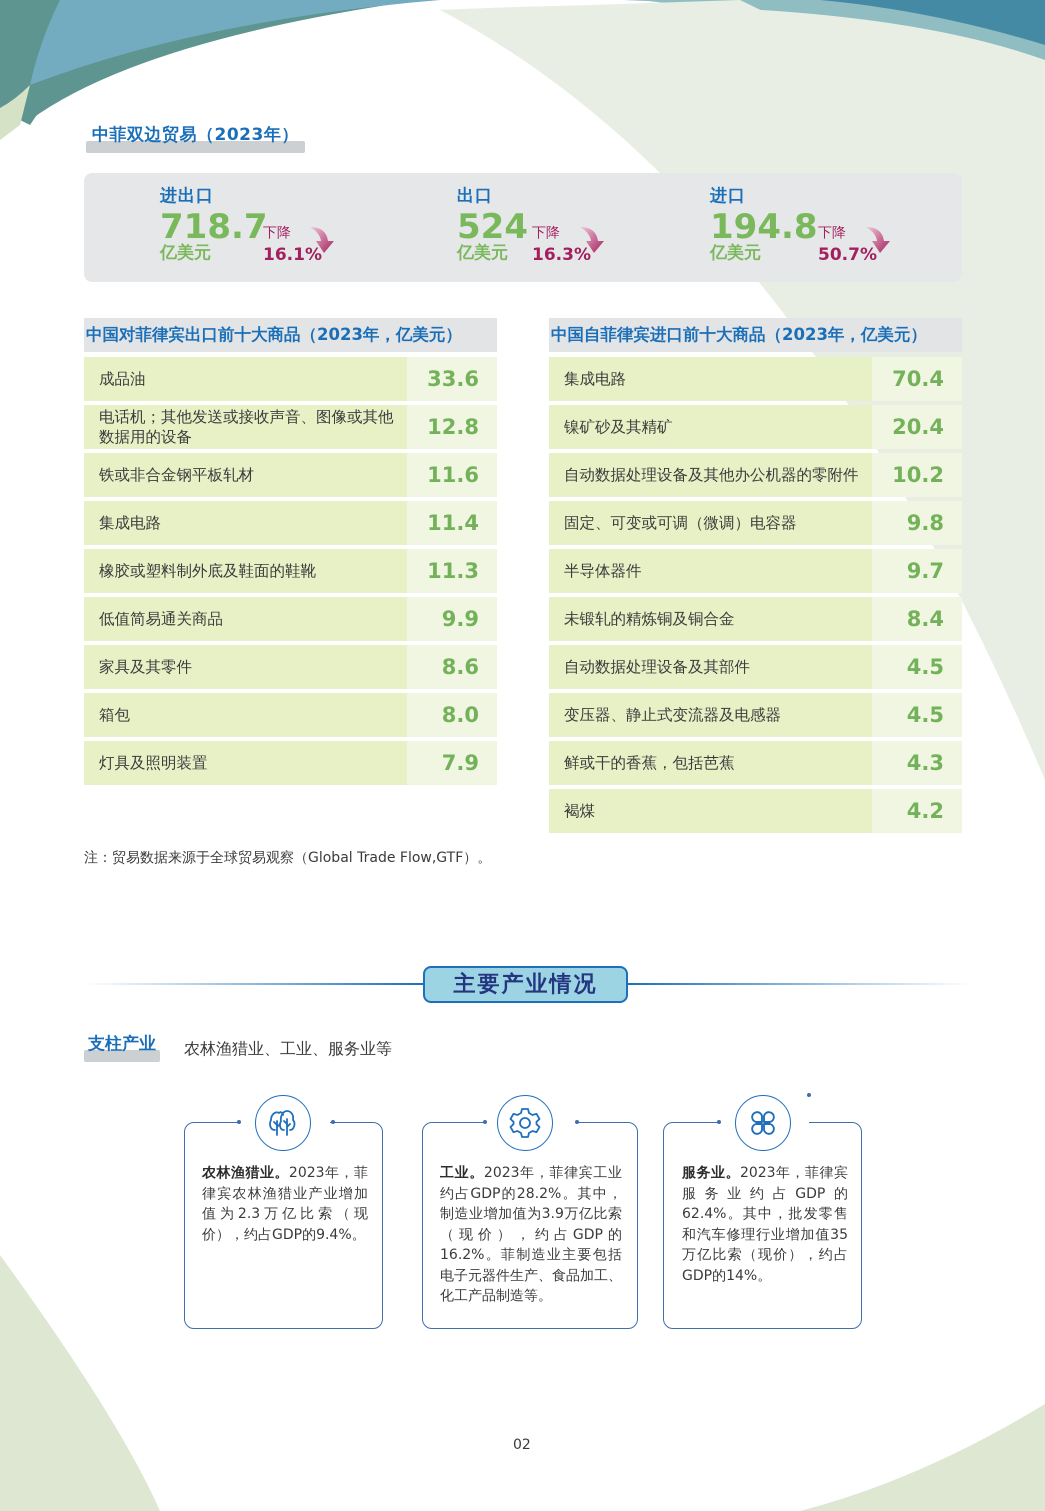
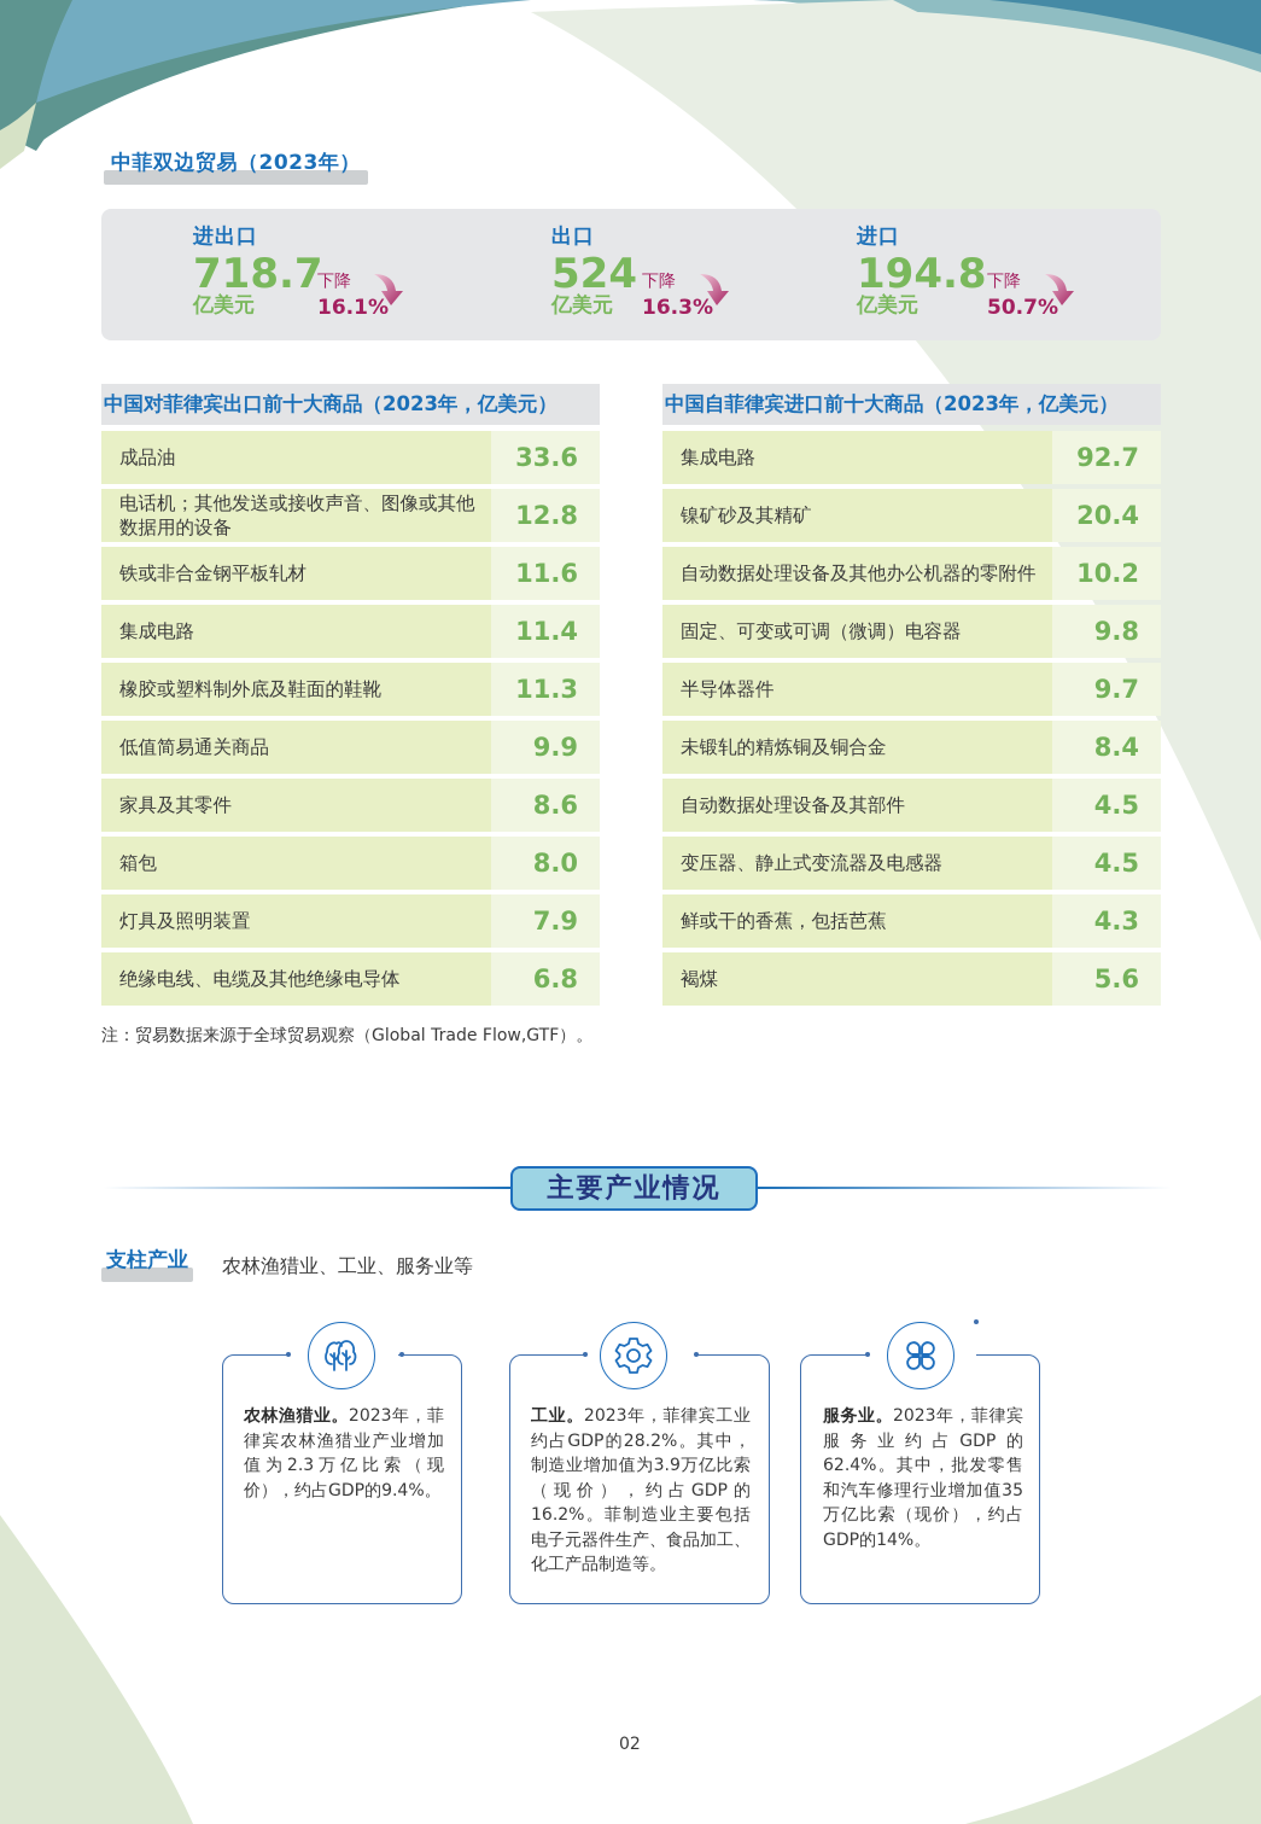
  中菲双边贸易（2023年）
  进出口
  718.7
  亿美元
  下降
  16.1%
  出口
  524
  亿美元
  下降
  16.3%
  进口
  194.8
  亿美元
  下降
  50.7%
  中国对菲律宾出口前十大商品（2023年，亿美元）
  成品油
  33.6
  电话机；其他发送或接收声音、图像或其他数据用的设备
  12.8
  铁或非合金钢平板轧材
  11.6
  集成电路
  11.4
  橡胶或塑料制外底及鞋面的鞋靴
  11.3
  低值简易通关商品
  9.9
  家具及其零件
  8.6
  箱包
  8.0
  灯具及照明装置
  7.9
+ 绝缘电线、电缆及其他绝缘电导体
+ 6.8
  中国自菲律宾进口前十大商品（2023年，亿美元）
  集成电路
- 70.4
+ 92.7
  镍矿砂及其精矿
  20.4
  自动数据处理设备及其他办公机器的零附件
  10.2
  固定、可变或可调（微调）电容器
  9.8
  半导体器件
  9.7
  未锻轧的精炼铜及铜合金
  8.4
  自动数据处理设备及其部件
  4.5
  变压器、静止式变流器及电感器
  4.5
  鲜或干的香蕉，包括芭蕉
  4.3
  褐煤
- 4.2
+ 5.6
  注：贸易数据来源于全球贸易观察（Global Trade Flow,GTF）。
  主要产业情况
  支柱产业
  农林渔猎业、工业、服务业等
  农林渔猎业。2023年，菲律宾农林渔猎业产业增加值为2.3万亿比索（现价），约占GDP的9.4%。
  工业。2023年，菲律宾工业约占GDP的28.2%。其中，制造业增加值为3.9万亿比索（现价），约占GDP的16.2%。菲制造业主要包括电子元器件生产、食品加工、化工产品制造等。
  服务业。2023年，菲律宾服务业约占GDP的62.4%。其中，批发零售和汽车修理行业增加值35万亿比索（现价），约占GDP的14%。
  02
